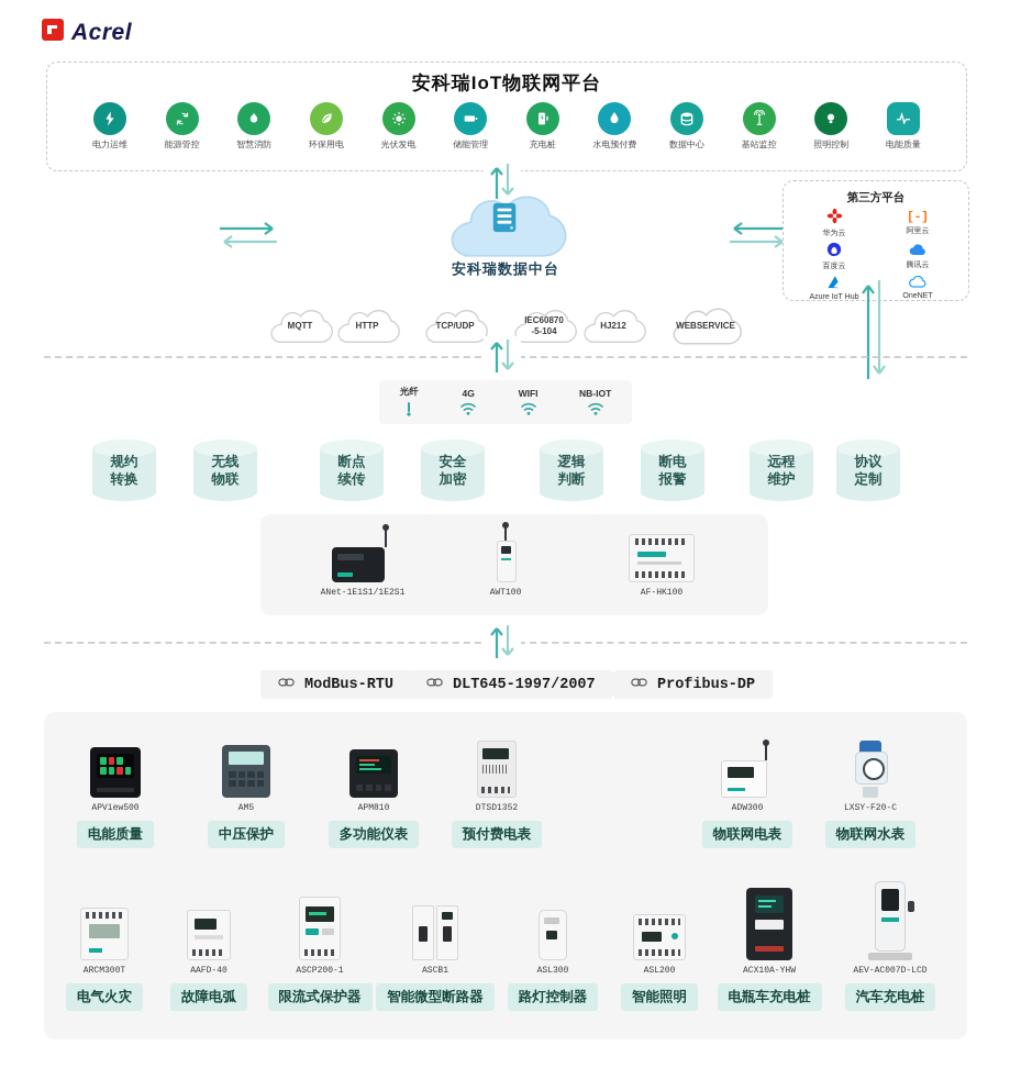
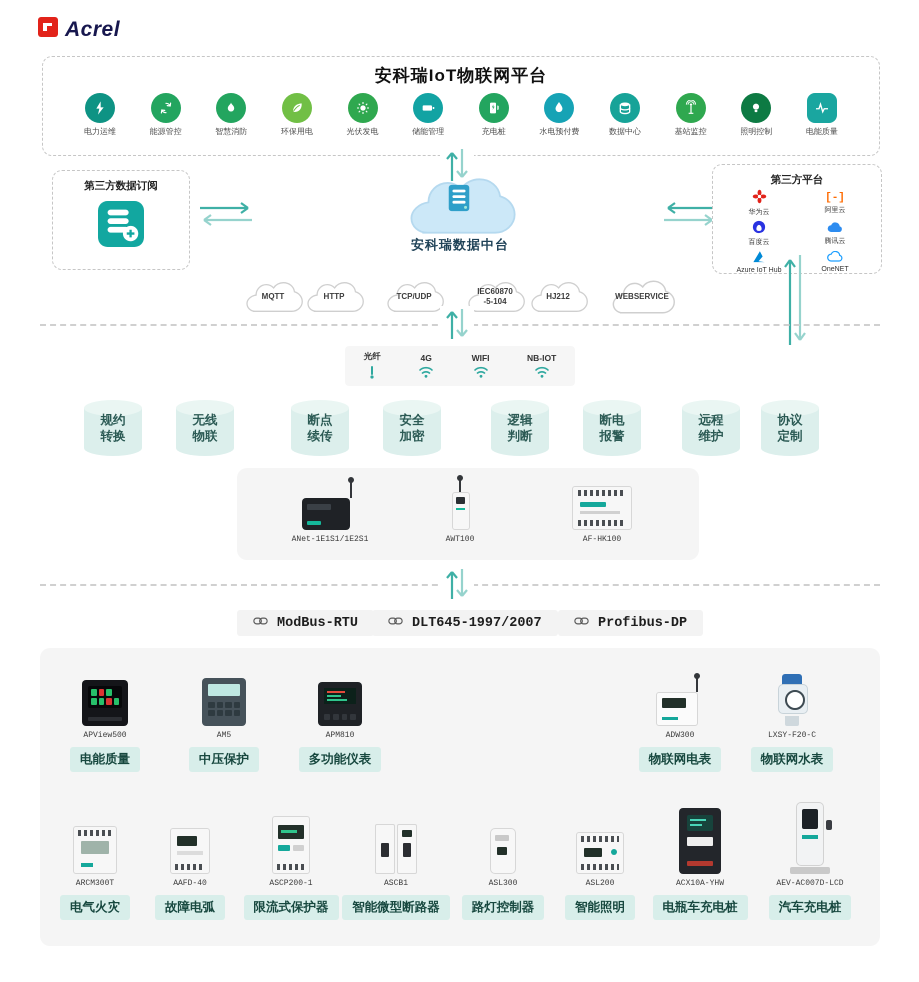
  Acrel
  安科瑞IoT物联网平台
  电力运维
  能源管控
  智慧消防
  环保用电
  光伏发电
  储能管理
  充电桩
  水电预付费
  数据中心
  基站监控
  照明控制
  电能质量
+ 第三方数据订阅
  安科瑞数据中台
  第三方平台
  [-]
  MQTT
  HTTP
  TCP/UDP
  IEC60870
  -5-104
  HJ212
  WEBSERVICE
  光纤
  4G
  WIFI
  NB-IOT
  规约
  转换
  无线
  物联
  断点
  续传
  安全
  加密
  逻辑
  判断
  断电
  报警
  远程
  维护
  协议
  定制
  ANet-1E1S1/1E2S1
  AWT100
  AF-HK100
  ModBus-RTU
  DLT645-1997/2007
  Profibus-DP
  APView500
  电能质量
  AM5
  中压保护
  APM810
  多功能仪表
- DTSD1352
- 预付费电表
  ADW300
  物联网电表
  LXSY-F20-C
  物联网水表
  ARCM300T
  电气火灾
  AAFD-40
  故障电弧
  ASCP200-1
  限流式保护器
  ASCB1
  智能微型断路器
  ASL300
  路灯控制器
  ASL200
  智能照明
  ACX10A-YHW
  电瓶车充电桩
  AEV-AC007D-LCD
  汽车充电桩
